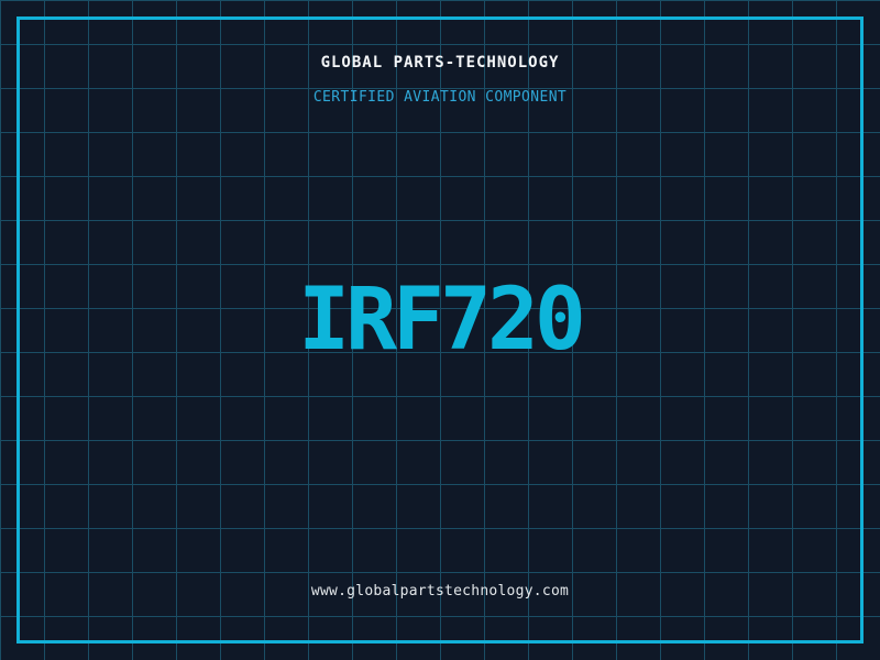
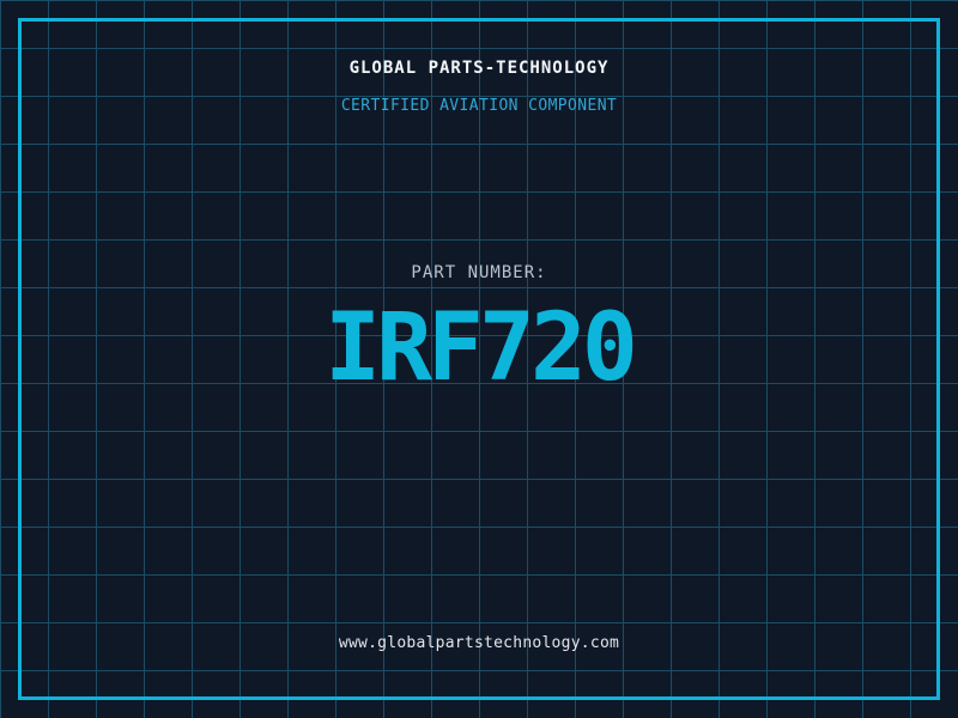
  GLOBAL PARTS-TECHNOLOGY
  CERTIFIED AVIATION COMPONENT
+ PART NUMBER:
  IRF720
  www.globalpartstechnology.com
